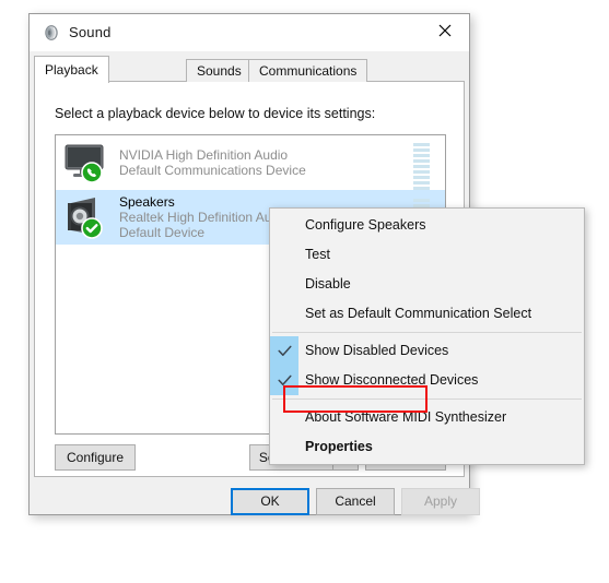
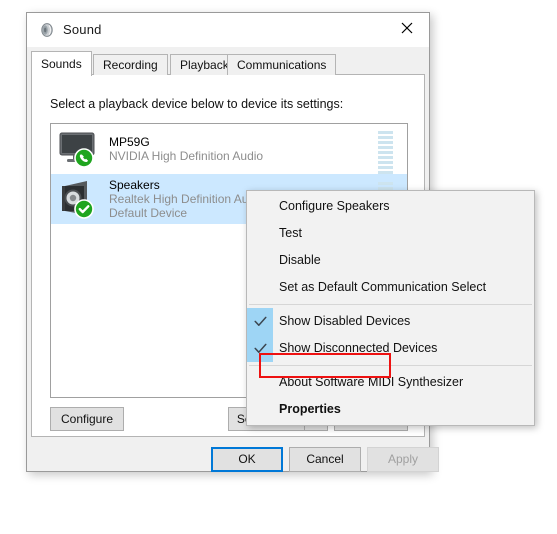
  Sound
- Playback
+ Sounds
+ Recording
- Sounds
+ Playback
  Communications
  Select a playback device below to device its settings:
+ MP59G
  NVIDIA High Definition Audio
- Default Communications Device
  Speakers
  Realtek High Definition A
  Default Device
  Configure
  OK
  Cancel
  Apply
  Configure Speakers
  Test
  Disable
  Set as Default Communication Select
  Show Disabled Devices
  Show Disconnected Devices
  About Software MIDI Synthesizer
  Properties
